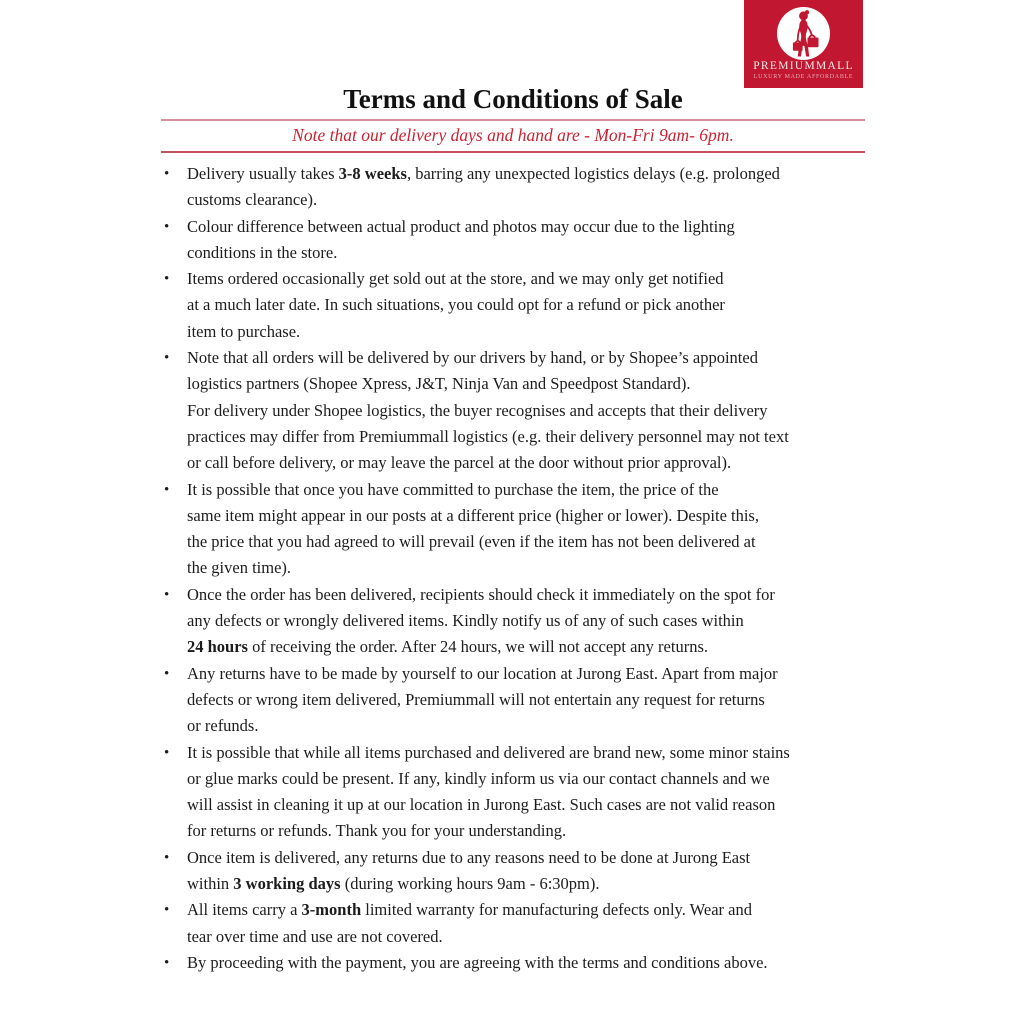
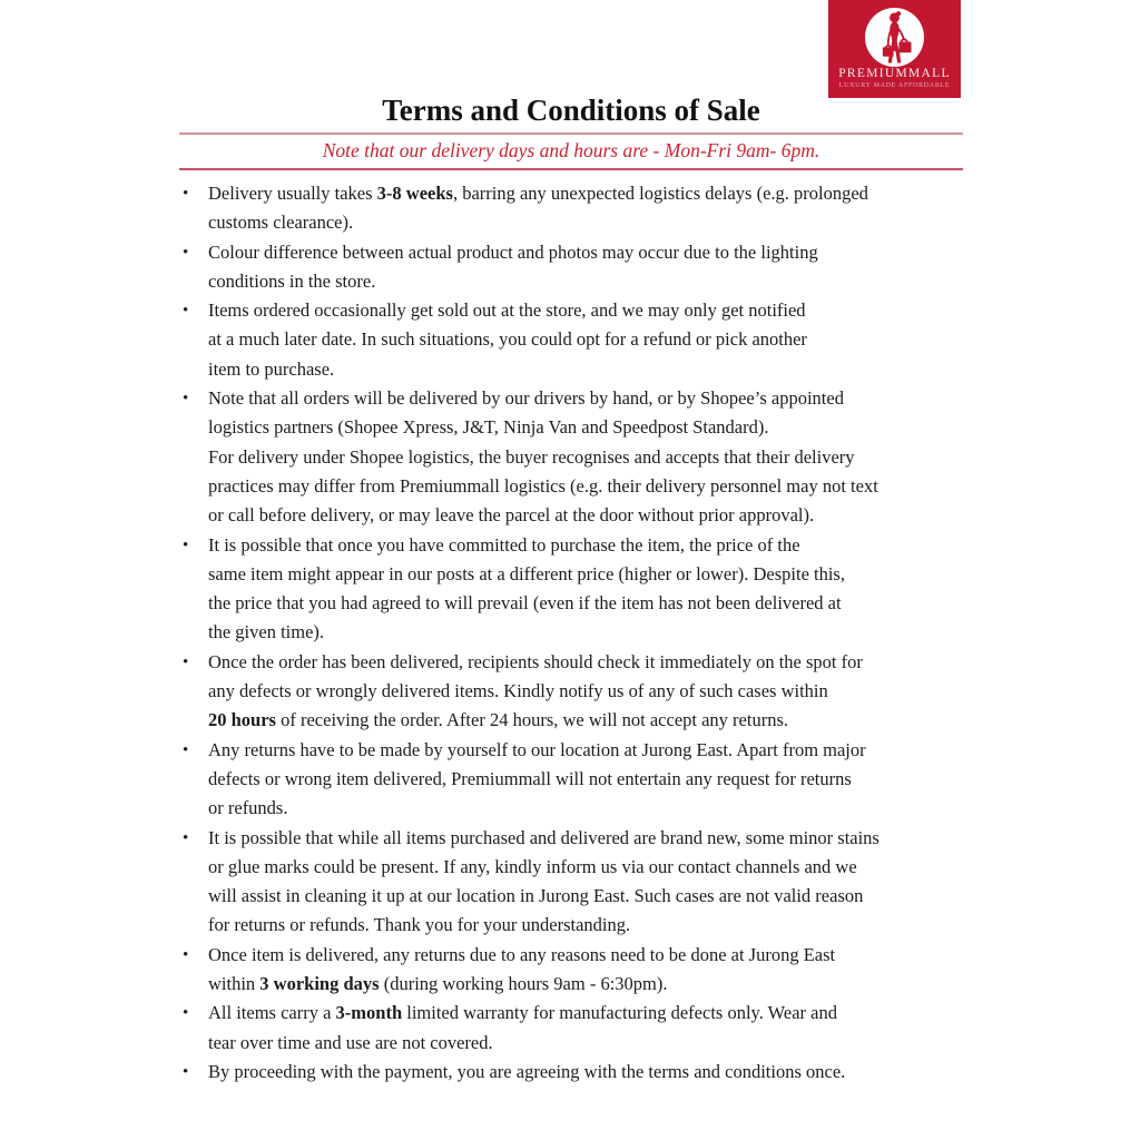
  PREMIUMMALL
  Terms and Conditions of Sale
- Note that our delivery days and hand are - Mon-Fri 9am- 6pm.
+ Note that our delivery days and hours are - Mon-Fri 9am- 6pm.
  •
  Delivery usually takes 3-8 weeks, barring any unexpected logistics delays (e.g. prolonged
  customs clearance).
  •
  Colour difference between actual product and photos may occur due to the lighting
  conditions in the store.
  •
  Items ordered occasionally get sold out at the store, and we may only get notified
  at a much later date. In such situations, you could opt for a refund or pick another
  item to purchase.
  •
  Note that all orders will be delivered by our drivers by hand, or by Shopee’s appointed
  logistics partners (Shopee Xpress, J&T, Ninja Van and Speedpost Standard).
  For delivery under Shopee logistics, the buyer recognises and accepts that their delivery
  practices may differ from Premiummall logistics (e.g. their delivery personnel may not text
  or call before delivery, or may leave the parcel at the door without prior approval).
  •
  It is possible that once you have committed to purchase the item, the price of the
  same item might appear in our posts at a different price (higher or lower). Despite this,
  the price that you had agreed to will prevail (even if the item has not been delivered at
  the given time).
  •
  Once the order has been delivered, recipients should check it immediately on the spot for
  any defects or wrongly delivered items. Kindly notify us of any of such cases within
- 24 hours of receiving the order. After 24 hours, we will not accept any returns.
+ 20 hours of receiving the order. After 24 hours, we will not accept any returns.
  •
  Any returns have to be made by yourself to our location at Jurong East. Apart from major
  defects or wrong item delivered, Premiummall will not entertain any request for returns
  or refunds.
  •
  It is possible that while all items purchased and delivered are brand new, some minor stains
  or glue marks could be present. If any, kindly inform us via our contact channels and we
  will assist in cleaning it up at our location in Jurong East. Such cases are not valid reason
  for returns or refunds. Thank you for your understanding.
  •
  Once item is delivered, any returns due to any reasons need to be done at Jurong East
  within 3 working days (during working hours 9am - 6:30pm).
  •
  All items carry a 3-month limited warranty for manufacturing defects only. Wear and
  tear over time and use are not covered.
  •
- By proceeding with the payment, you are agreeing with the terms and conditions above.
+ By proceeding with the payment, you are agreeing with the terms and conditions once.
